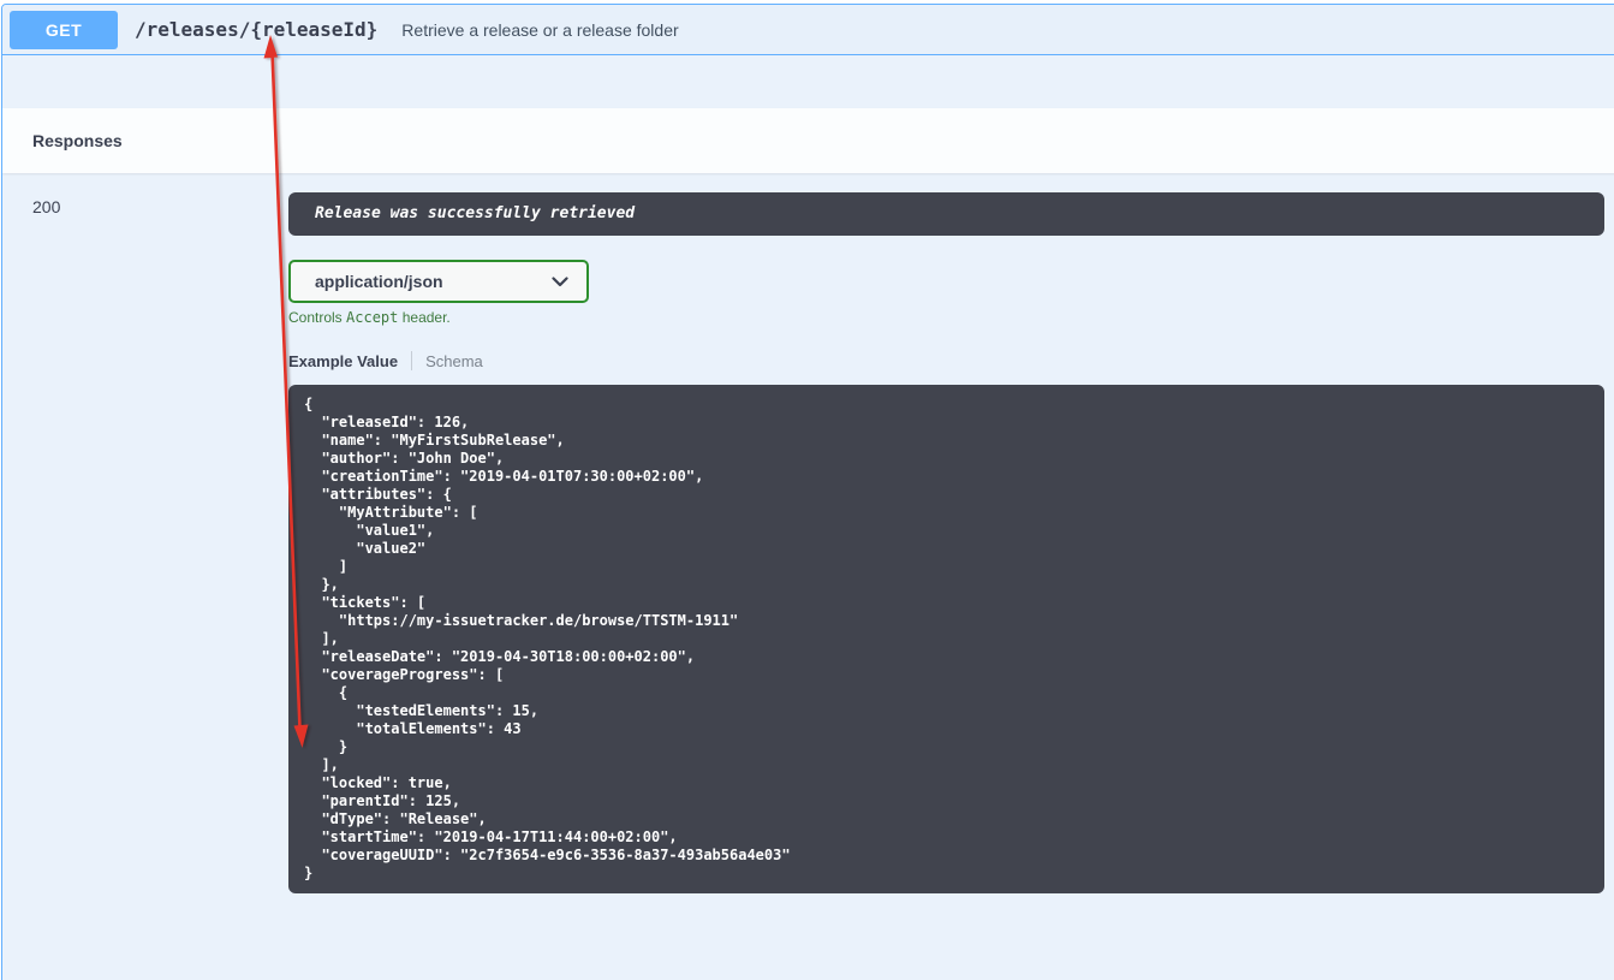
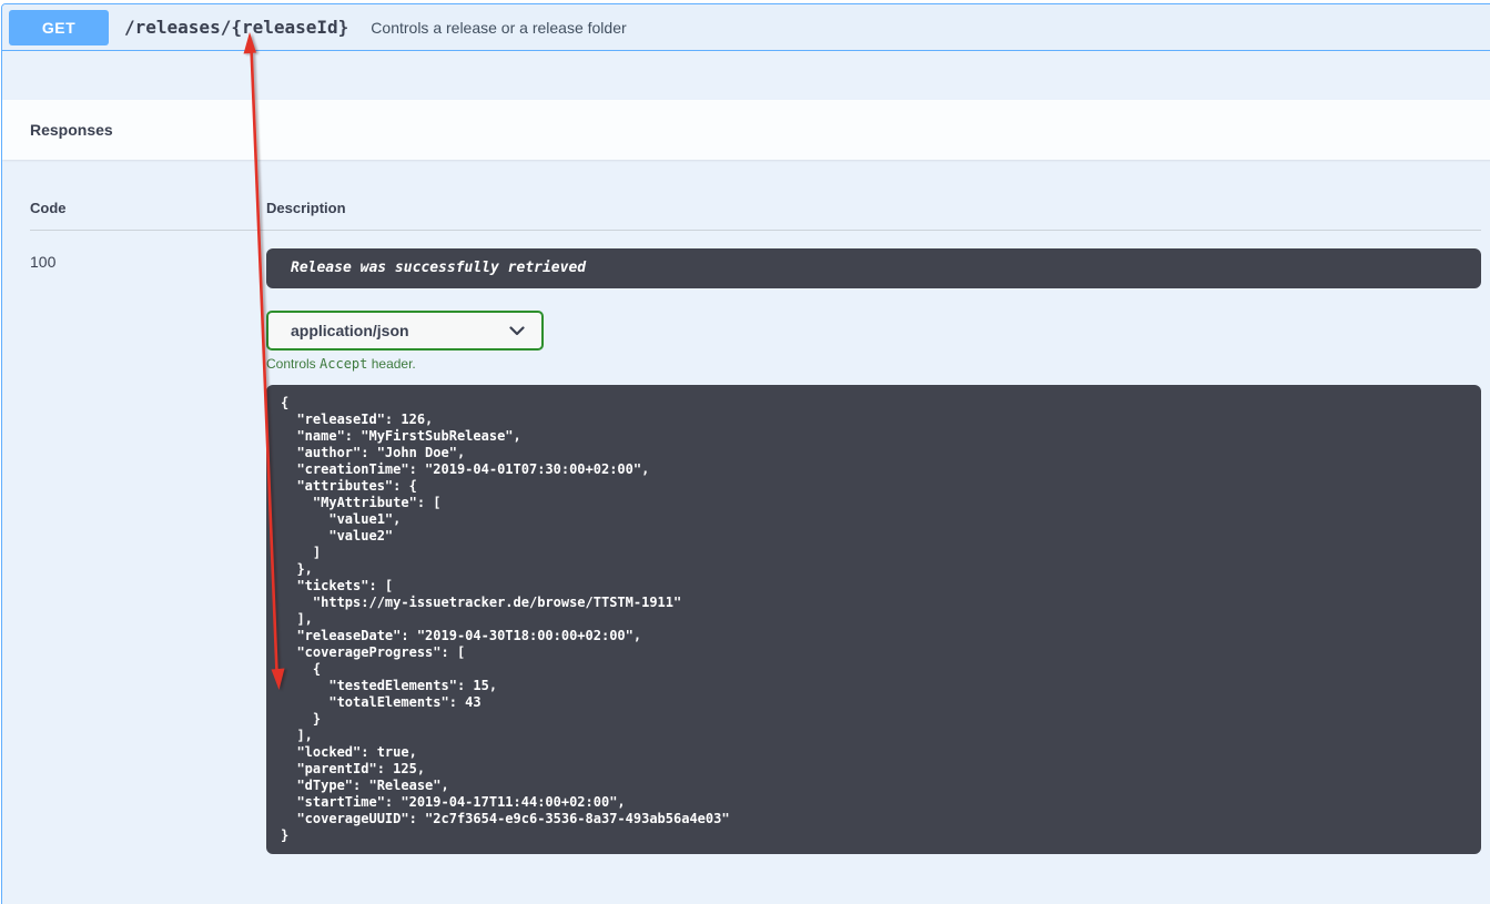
  GET
  /releases/{releaseId}
- Retrieve a release or a release folder
+ Controls a release or a release folder
  Responses
+ Code
+ Description
- 200
+ 100
  Release was successfully retrieved
  application/json
  Controls Accept header.
- Example Value
- Schema
  {
  "releaseId": 126,
  "name": "MyFirstSubRelease",
  "author": "John Doe",
  "creationTime": "2019-04-01T07:30:00+02:00",
  "attributes": {
  "MyAttribute": [
  "value1",
  "value2"
  ]
  },
  "tickets": [
  "https://my-issuetracker.de/browse/TTSTM-1911"
  ],
  "releaseDate": "2019-04-30T18:00:00+02:00",
  "coverageProgress": [
  {
  "testedElements": 15,
  "totalElements": 43
  }
  ],
  "locked": true,
  "parentId": 125,
  "dType": "Release",
  "startTime": "2019-04-17T11:44:00+02:00",
  "coverageUUID": "2c7f3654-e9c6-3536-8a37-493ab56a4e03"
  }
